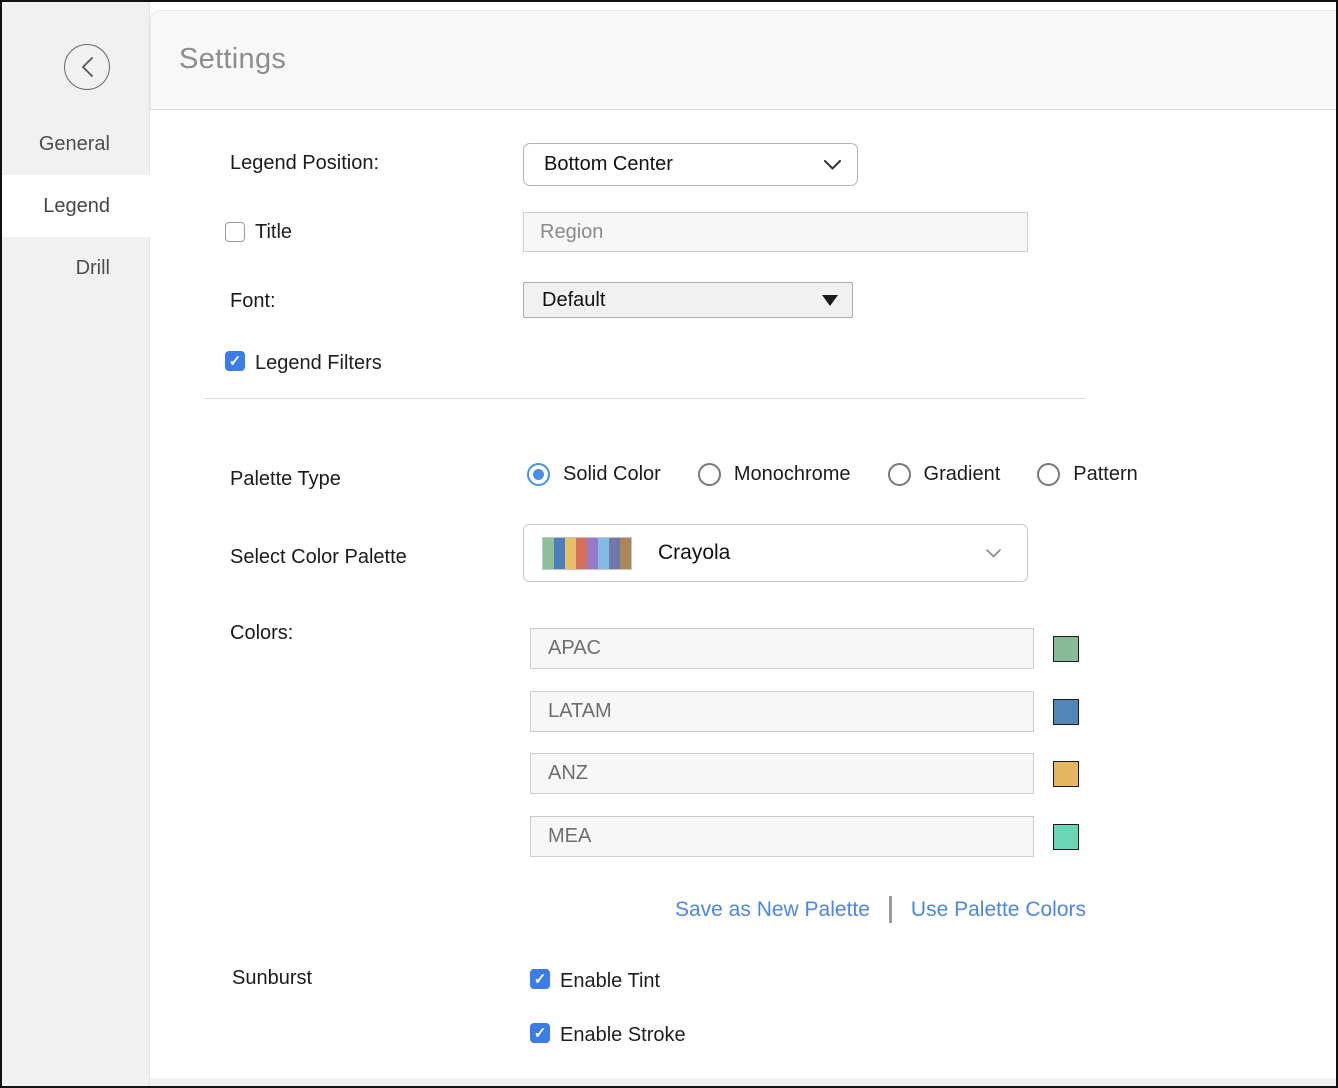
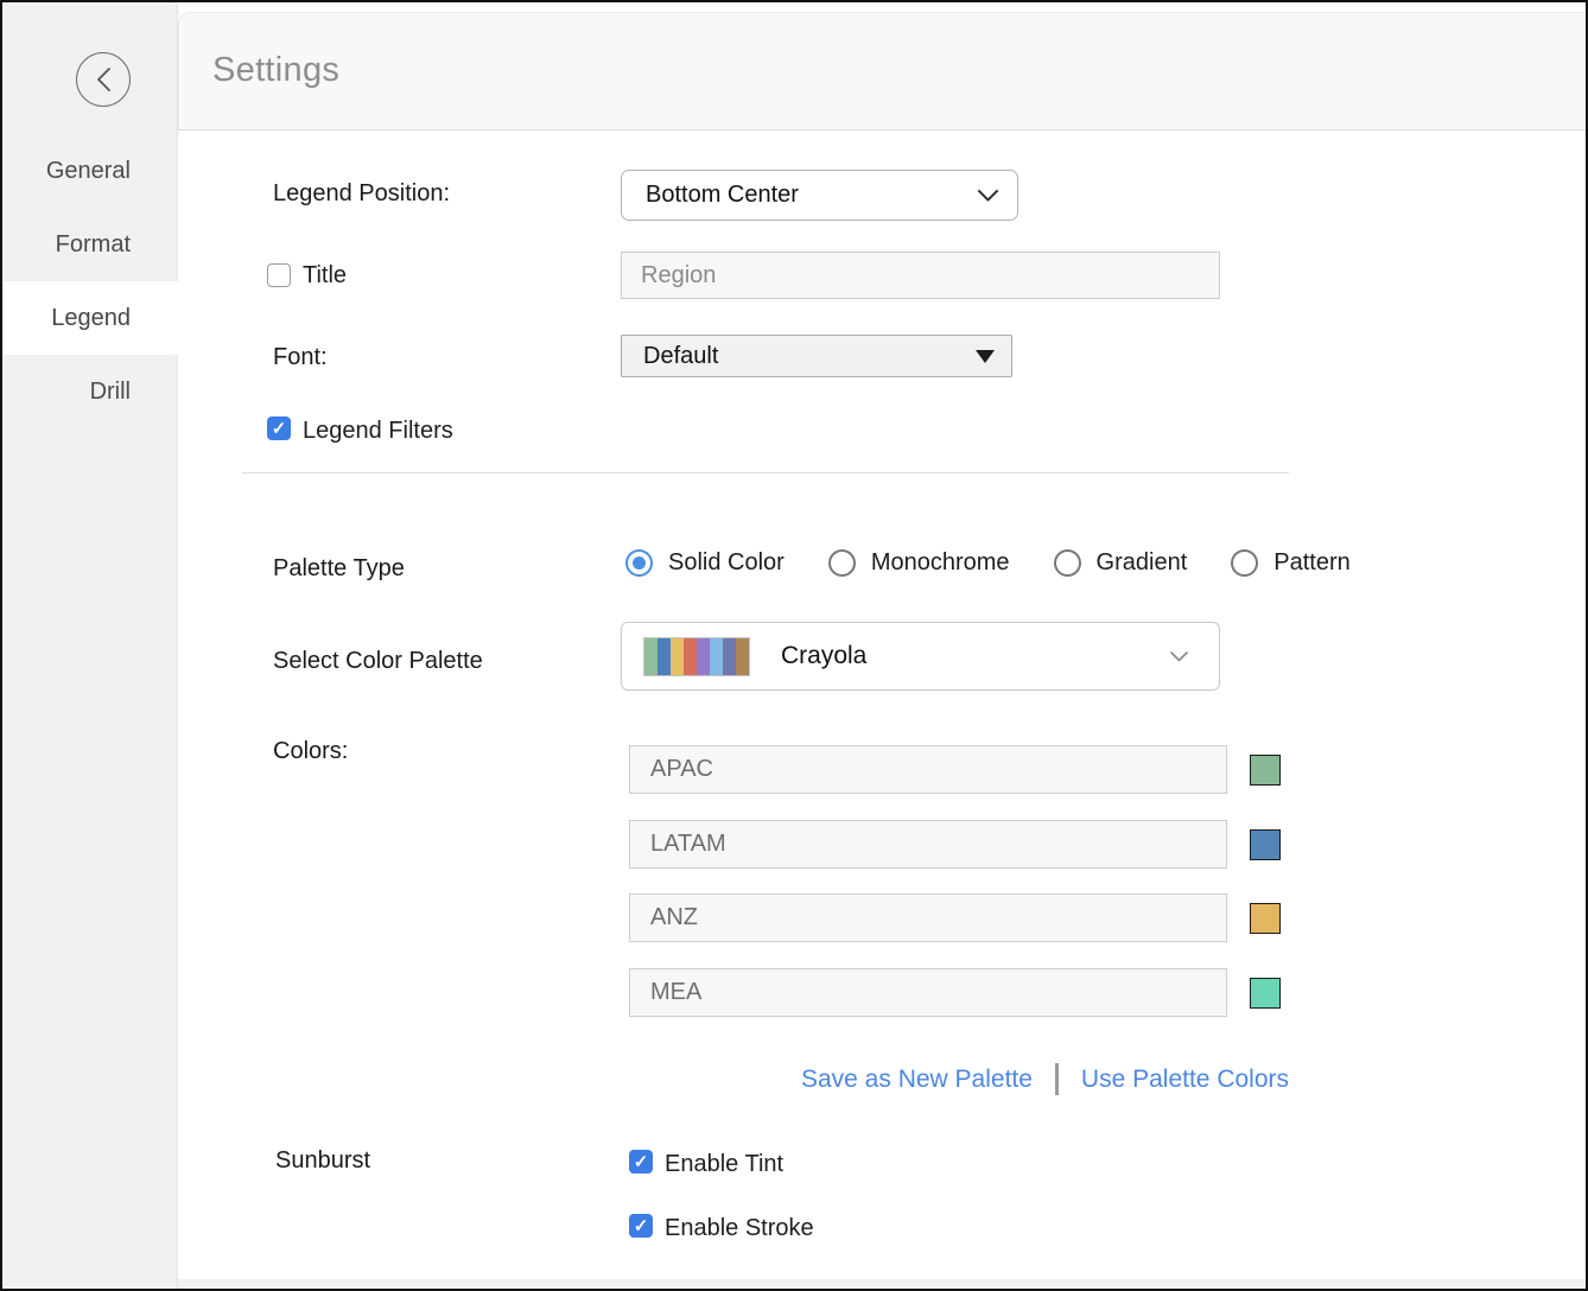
  General
+ Format
  Legend
  Drill
  Settings
  Legend Position:
  Bottom Center
  Title
  Region
  Font:
  Default
  ✓
  Legend Filters
  Palette Type
  Solid Color
  Monochrome
  Gradient
  Pattern
  Select Color Palette
  Crayola
  Colors:
  APAC
  LATAM
  ANZ
  MEA
  Save as New Palette
  Use Palette Colors
  Sunburst
  ✓
  Enable Tint
  ✓
  Enable Stroke
